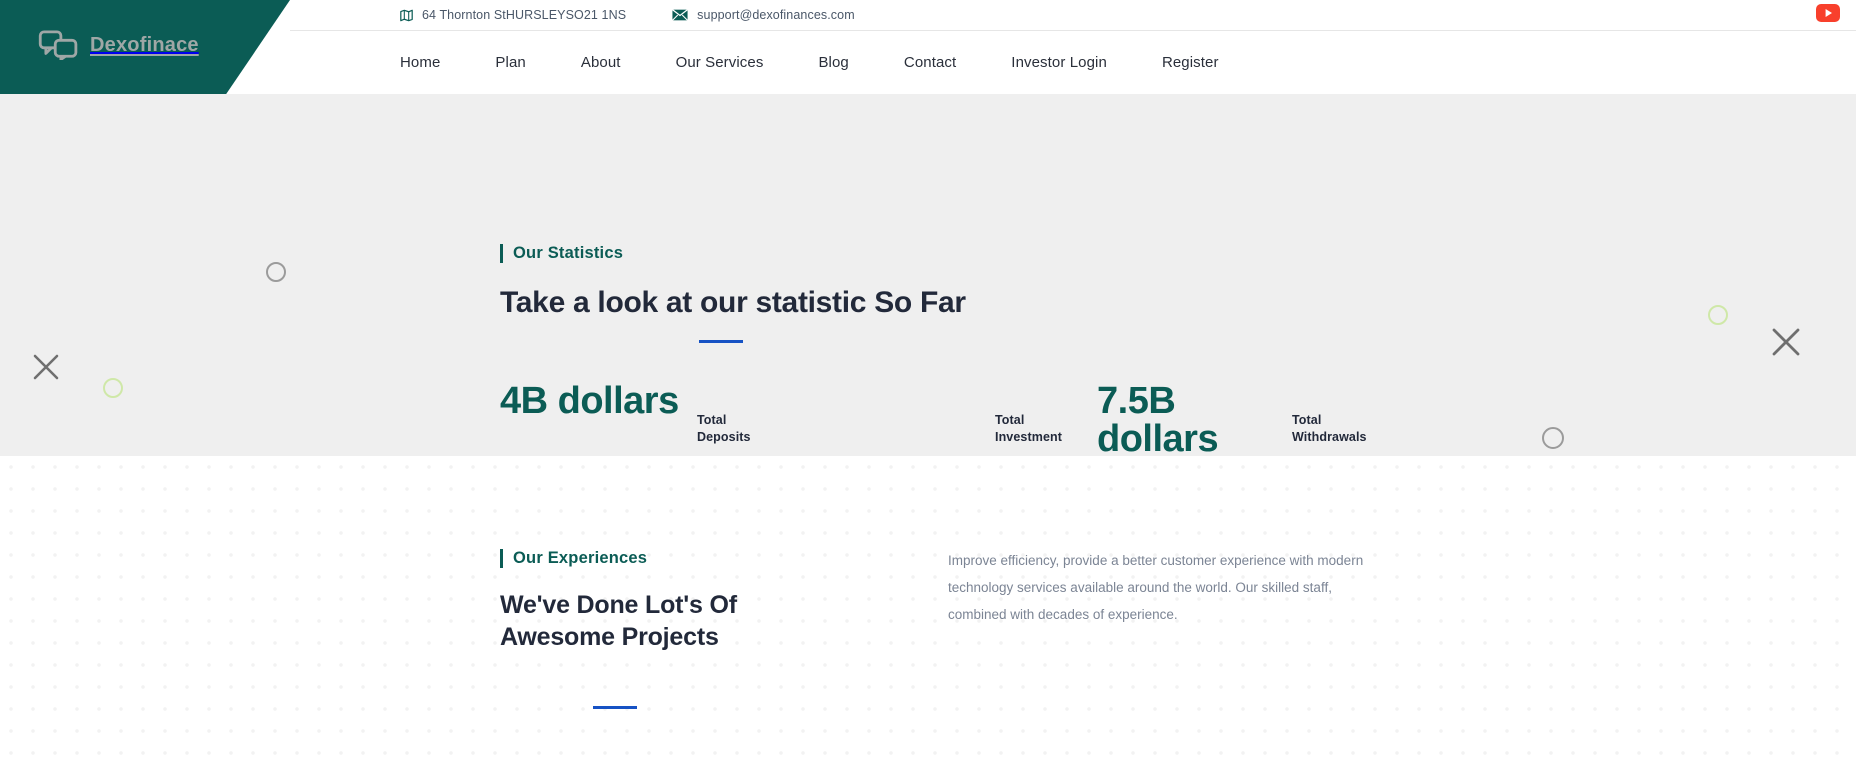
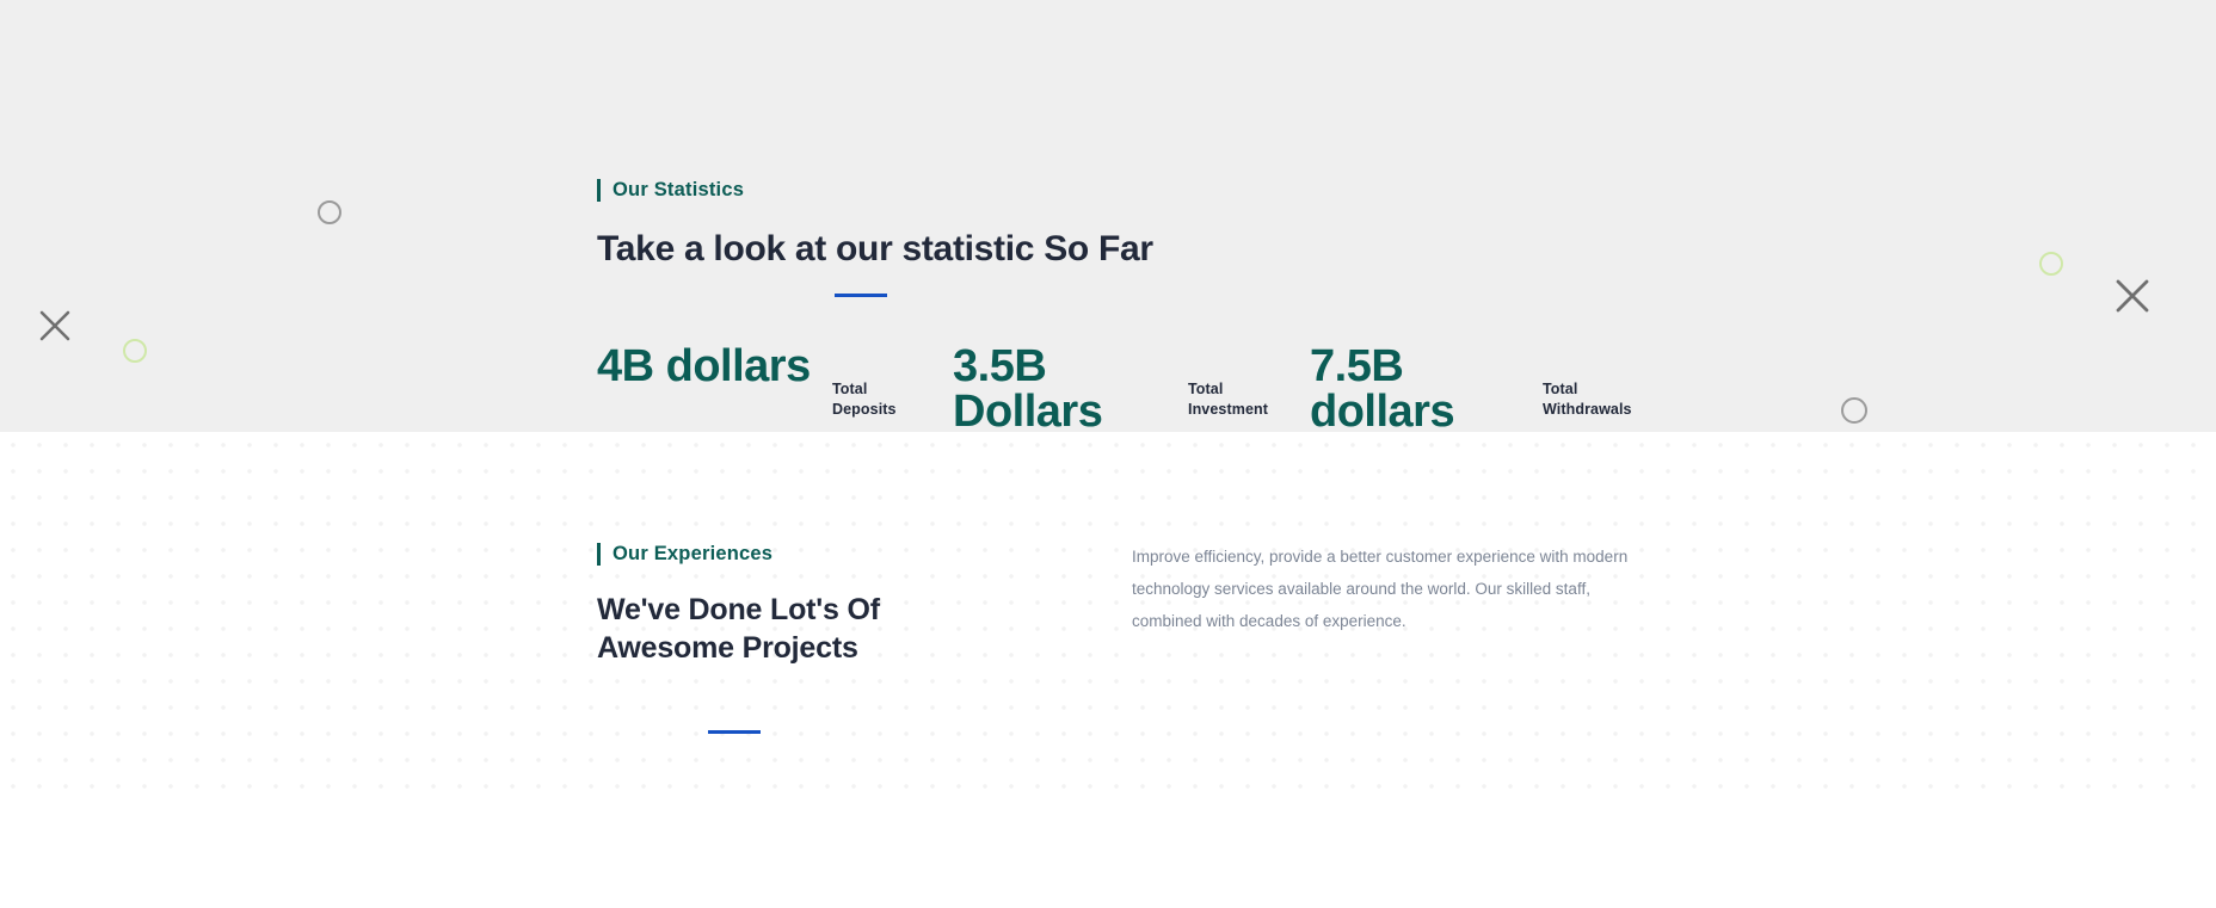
- Dexofinace
- 64 Thornton StHURSLEYSO21 1NS
- support@dexofinances.com
- Home
- Plan
- About
- Our Services
- Blog
- Contact
- Investor Login
- Register
  Our Statistics
  Take a look at our statistic So Far
  4B dollars
  Total Deposits
+ 3.5B Dollars
  Total Investment
  7.5B dollars
  Total Withdrawals
  Our Experiences
  We've Done Lot's Of Awesome Projects
  Improve efficiency, provide a better customer experience with modern technology services available around the world. Our skilled staff, combined with decades of experience.
